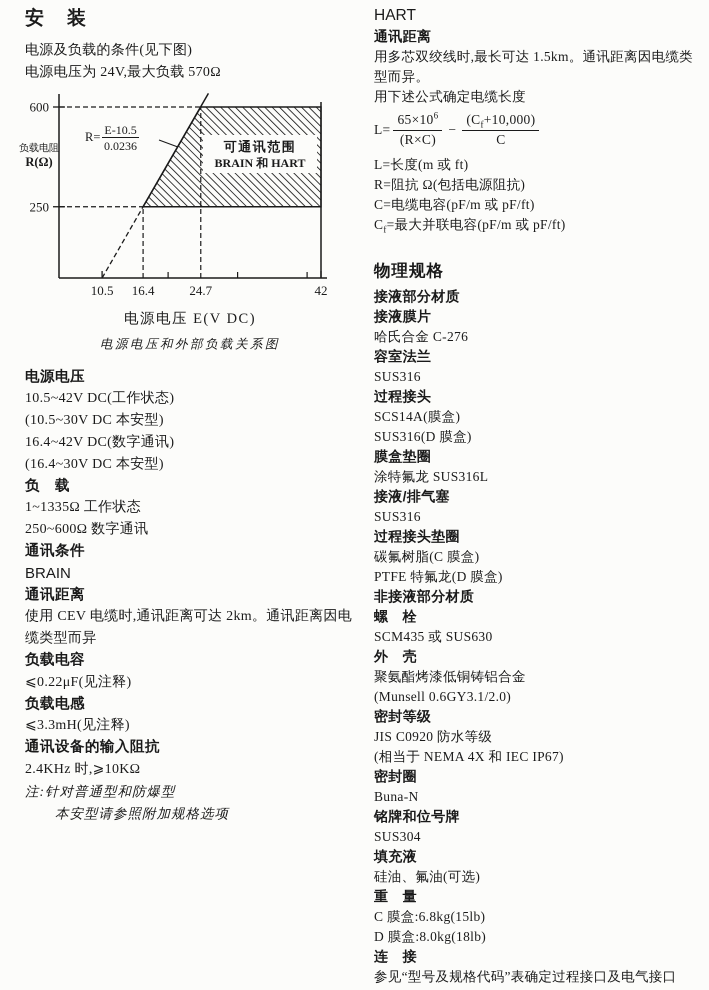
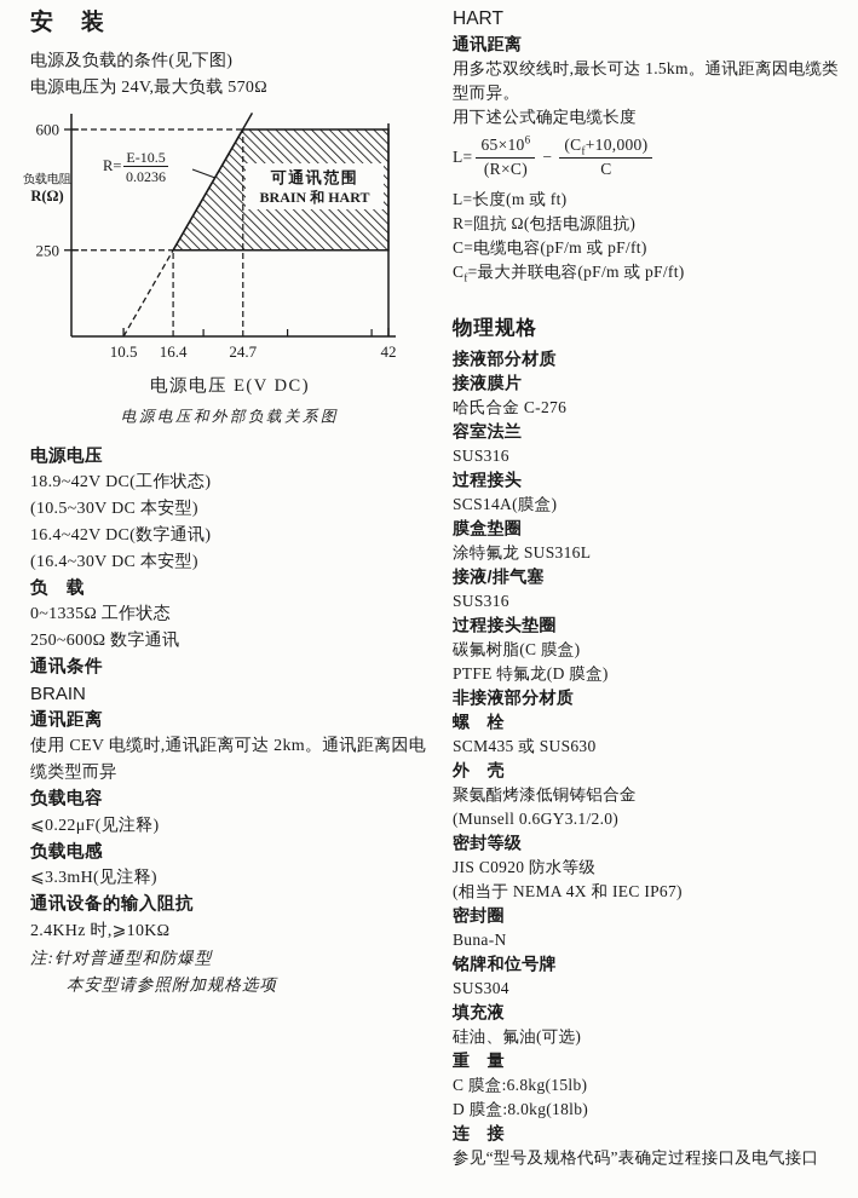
  安 装
  电源及负载的条件(见下图)
  电源电压为 24V,最大负载 570Ω
  600
  250
  10.5
  16.4
  24.7
  42
  负载电阻
  R(Ω)
  R=
  E-10.5
  0.0236
  可通讯范围
  BRAIN 和 HART
  电源电压 E(V DC)
  电源电压和外部负载关系图
  电源电压
- 10.5~42V DC(工作状态)
+ 18.9~42V DC(工作状态)
  (10.5~30V DC 本安型)
  16.4~42V DC(数字通讯)
  (16.4~30V DC 本安型)
  负 载
- 1~1335Ω 工作状态
+ 0~1335Ω 工作状态
  250~600Ω 数字通讯
  通讯条件
  BRAIN
  通讯距离
  使用 CEV 电缆时,通讯距离可达 2km。通讯距离因电缆类型而异
  负载电容
  ⩽0.22μF(见注释)
  负载电感
  ⩽3.3mH(见注释)
  通讯设备的输入阻抗
  2.4KHz 时,⩾10KΩ
  注:针对普通型和防爆型
  本安型请参照附加规格选项
  HART
  通讯距离
  用多芯双绞线时,最长可达 1.5km。通讯距离因电缆类型而异。
  用下述公式确定电缆长度
  L=
  65×106
  (R×C)
  −
  (Cf+10,000)
  C
  L=长度(m 或 ft)
  R=阻抗 Ω(包括电源阻抗)
  C=电缆电容(pF/m 或 pF/ft)
  Cf=最大并联电容(pF/m 或 pF/ft)
  物理规格
  接液部分材质
  接液膜片
  哈氏合金 C-276
  容室法兰
  SUS316
  过程接头
  SCS14A(膜盒)
- SUS316(D 膜盒)
  膜盒垫圈
  涂特氟龙 SUS316L
  接液/排气塞
  SUS316
  过程接头垫圈
  碳氟树脂(C 膜盒)
  PTFE 特氟龙(D 膜盒)
  非接液部分材质
  螺 栓
  SCM435 或 SUS630
  外 壳
  聚氨酯烤漆低铜铸铝合金
  (Munsell 0.6GY3.1/2.0)
  密封等级
  JIS C0920 防水等级
  (相当于 NEMA 4X 和 IEC IP67)
  密封圈
  Buna-N
  铭牌和位号牌
  SUS304
  填充液
  硅油、氟油(可选)
  重 量
  C 膜盒:6.8kg(15lb)
  D 膜盒:8.0kg(18lb)
  连 接
  参见“型号及规格代码”表确定过程接口及电气接口
